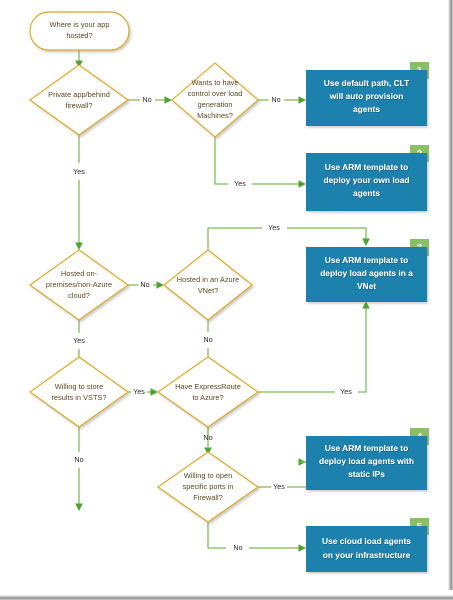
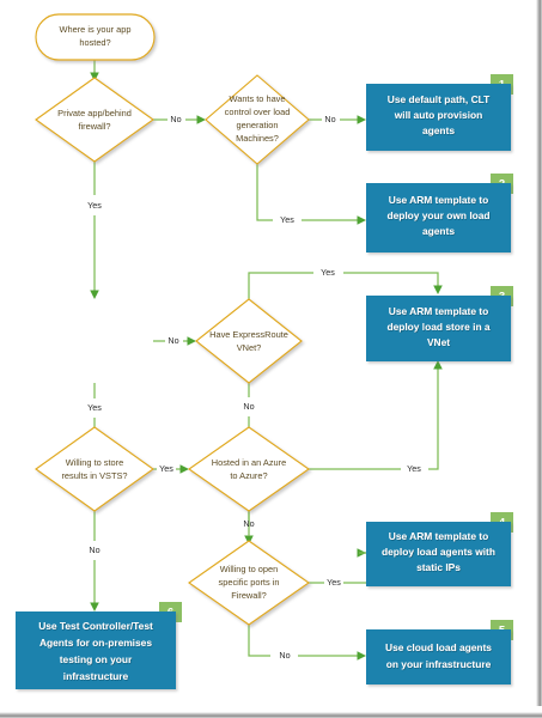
  Where is your app
  hosted?
  Private app/behind
  firewall?
  Wants to have
  control over load
  generation
  Machines?
- Hosted on-
- premises/non-Azure
- cloud?
- Hosted in an Azure
+ Have ExpressRoute
  VNet?
  Willing to store
  results in VSTS?
- Have ExpressRoute
+ Hosted in an Azure
  to Azure?
  Willing to open
  specific ports in
  Firewall?
  Use default path, CLT
  will auto provision
  agents
  Use ARM template to
  deploy your own load
  agents
  Use ARM template to
- deploy load agents in a
+ deploy load store in a
  VNet
  Use ARM template to
  deploy load agents with
  static IPs
  Use cloud load agents
  on your infrastructure
+ Use Test Controller/Test
+ Agents for on-premises
+ testing on your
+ infrastructure
  No
  Yes
  No
  Yes
  No
  Yes
  Yes
  No
  Yes
  No
  Yes
  No
  Yes
  No
